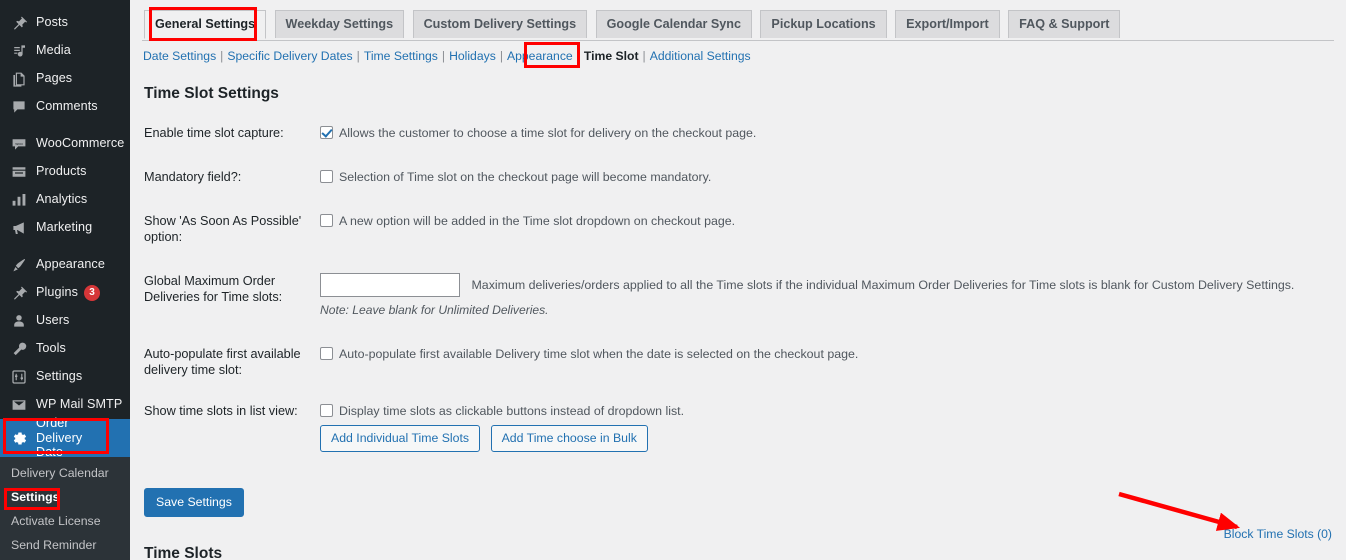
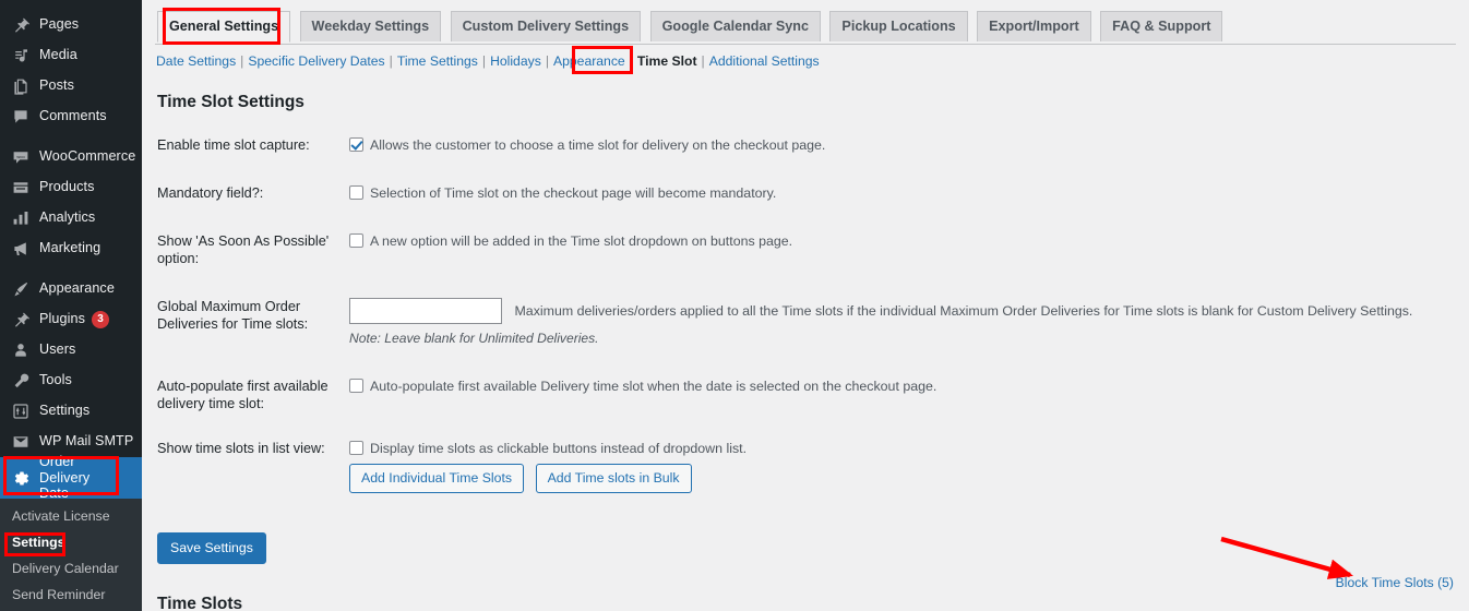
- Posts
+ Pages
  Media
- Pages
+ Posts
  Comments
  WooCommerce
  Products
  Analytics
  Marketing
  Appearance
  Plugins
  3
  Users
  Tools
  Settings
  WP Mail SMTP
  Order Delivery Date
- Delivery Calendar
+ Activate License
  Settings
- Activate License
+ Delivery Calendar
  Send Reminder
  General Settings Weekday Settings Custom Delivery Settings Google Calendar Sync Pickup Locations Export/Import FAQ & Support
  Date Settings | Specific Delivery Dates | Time Settings | Holidays | Appearance | Time Slot | Additional Settings
  Time Slot Settings
  Enable time slot capture:	Allows the customer to choose a time slot for delivery on the checkout page.
  Mandatory field?:	Selection of Time slot on the checkout page will become mandatory.
- Show 'As Soon As Possible' option:	A new option will be added in the Time slot dropdown on checkout page.
+ Show 'As Soon As Possible' option:	A new option will be added in the Time slot dropdown on buttons page.
  Global Maximum Order Deliveries for Time slots:	Maximum deliveries/orders applied to all the Time slots if the individual Maximum Order Deliveries for Time slots is blank for Custom Delivery Settings. Note: Leave blank for Unlimited Deliveries.
  Auto-populate first available delivery time slot:	Auto-populate first available Delivery time slot when the date is selected on the checkout page.
- Show time slots in list view:	Display time slots as clickable buttons instead of dropdown list. Add Individual Time Slots Add Time choose in Bulk
+ Show time slots in list view:	Display time slots as clickable buttons instead of dropdown list. Add Individual Time Slots Add Time slots in Bulk
  Save Settings
  Time Slots
- Block Time Slots (0)
+ Block Time Slots (5)
